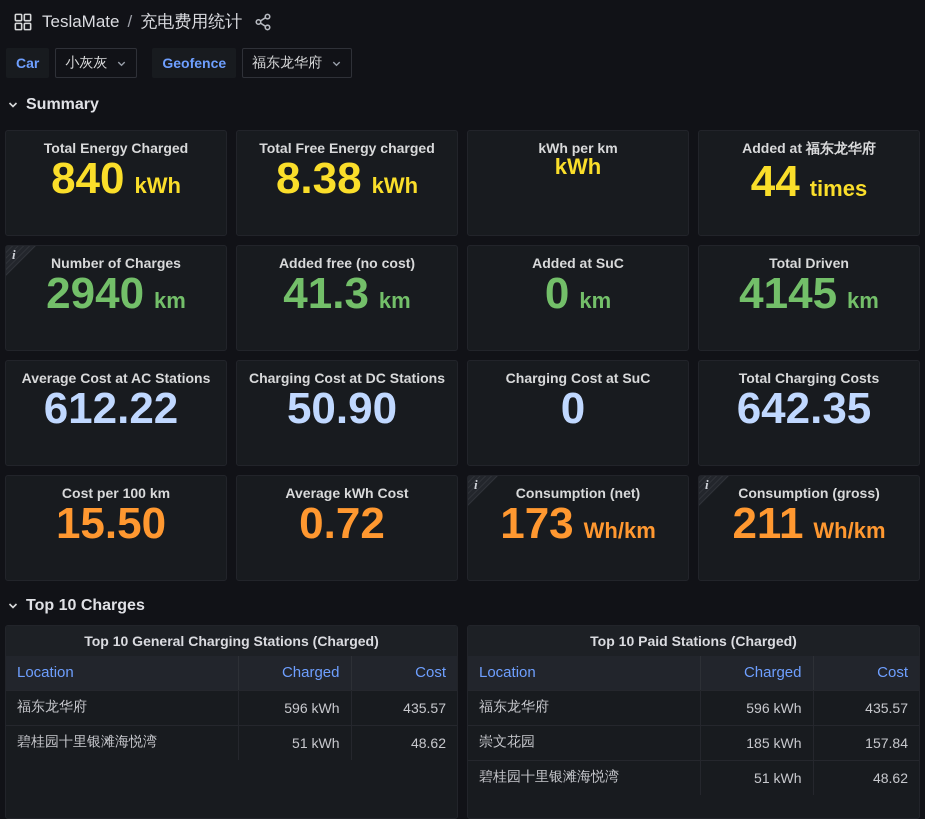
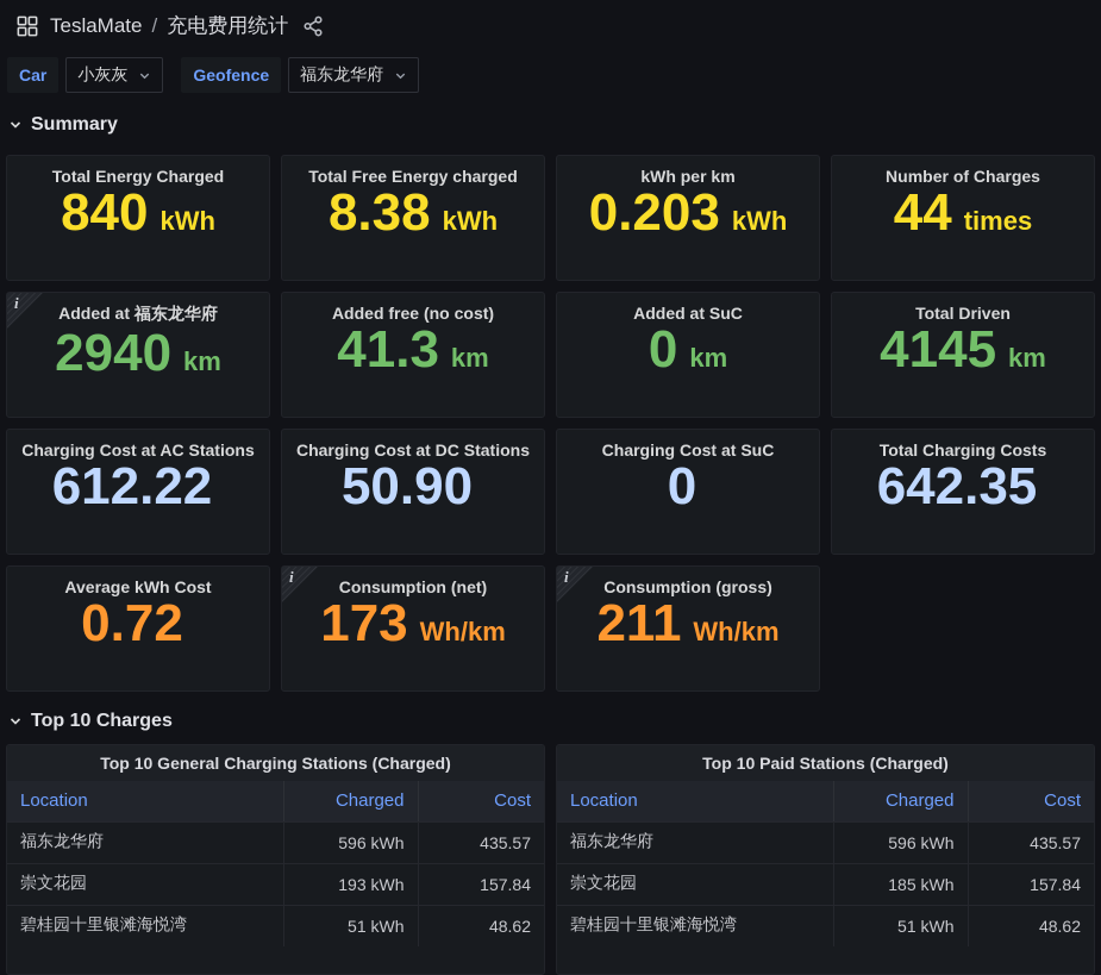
  TeslaMate
  /
  充电费用统计
  Car
  小灰灰
  Geofence
  福东龙华府
  Summary
  Total Energy Charged
  840
  kWh
  Total Free Energy charged
  8.38
  kWh
  kWh per km
+ 0.203
  kWh
- Added at 福东龙华府
+ Number of Charges
  44
  times
  i
- Number of Charges
+ Added at 福东龙华府
  2940
  km
  Added free (no cost)
  41.3
  km
  Added at SuC
  0
  km
  Total Driven
  4145
  km
- Average Cost at AC Stations
+ Charging Cost at AC Stations
  612.22
  Charging Cost at DC Stations
  50.90
  Charging Cost at SuC
  0
  Total Charging Costs
  642.35
- Cost per 100 km
- 15.50
  Average kWh Cost
  0.72
  i
  Consumption (net)
  173
  Wh/km
  i
  Consumption (gross)
  211
  Wh/km
  Top 10 Charges
  Top 10 General Charging Stations (Charged)
  Location	Charged	Cost
  福东龙华府	596 kWh	435.57
+ 崇文花园	193 kWh	157.84
  碧桂园十里银滩海悦湾	51 kWh	48.62
  Top 10 Paid Stations (Charged)
  Location	Charged	Cost
  福东龙华府	596 kWh	435.57
  崇文花园	185 kWh	157.84
  碧桂园十里银滩海悦湾	51 kWh	48.62
